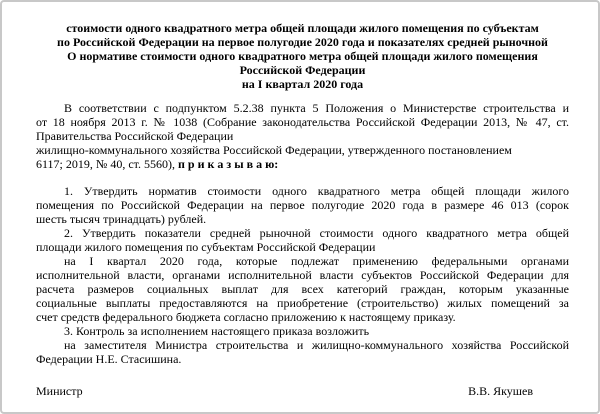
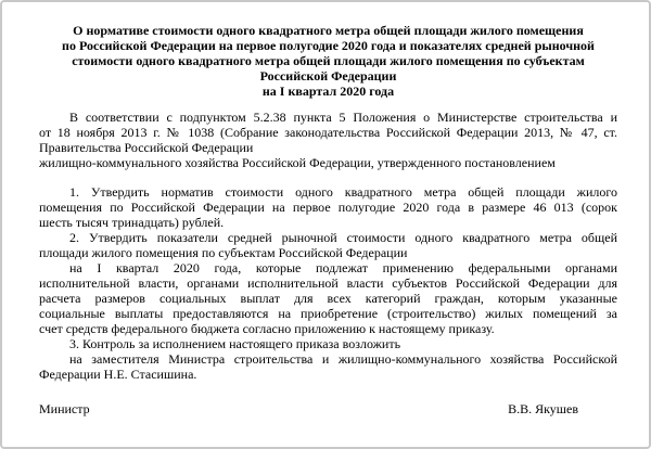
- стоимости одного квадратного метра общей площади жилого помещения по субъектам
+ О нормативе стоимости одного квадратного метра общей площади жилого помещения
  по Российской Федерации на первое полугодие 2020 года и показателях средней рыночной
- О нормативе стоимости одного квадратного метра общей площади жилого помещения
+ стоимости одного квадратного метра общей площади жилого помещения по субъектам
  Российской Федерации
  на I квартал 2020 года
  В соответствии с подпунктом 5.2.38 пункта 5 Положения о Министерстве строительства и
  от 18 ноября 2013 г. № 1038 (Собрание законодательства Российской Федерации 2013, № 47, ст.
  Правительства Российской Федерации
  жилищно-коммунального хозяйства Российской Федерации, утвержденного постановлением
- 6117; 2019, № 40, ст. 5560), п р и к а з ы в а ю:
  1. Утвердить норматив стоимости одного квадратного метра общей площади жилого
  помещения по Российской Федерации на первое полугодие 2020 года в размере 46 013 (сорок
  шесть тысяч тринадцать) рублей.
  2. Утвердить показатели средней рыночной стоимости одного квадратного метра общей
  площади жилого помещения по субъектам Российской Федерации
  на I квартал 2020 года, которые подлежат применению федеральными органами
  исполнительной власти, органами исполнительной власти субъектов Российской Федерации для
  расчета размеров социальных выплат для всех категорий граждан, которым указанные
  социальные выплаты предоставляются на приобретение (строительство) жилых помещений за
  счет средств федерального бюджета согласно приложению к настоящему приказу.
  3. Контроль за исполнением настоящего приказа возложить
  на заместителя Министра строительства и жилищно-коммунального хозяйства Российской
  Федерации Н.Е. Стасишина.
  Министр
  В.В. Якушев
